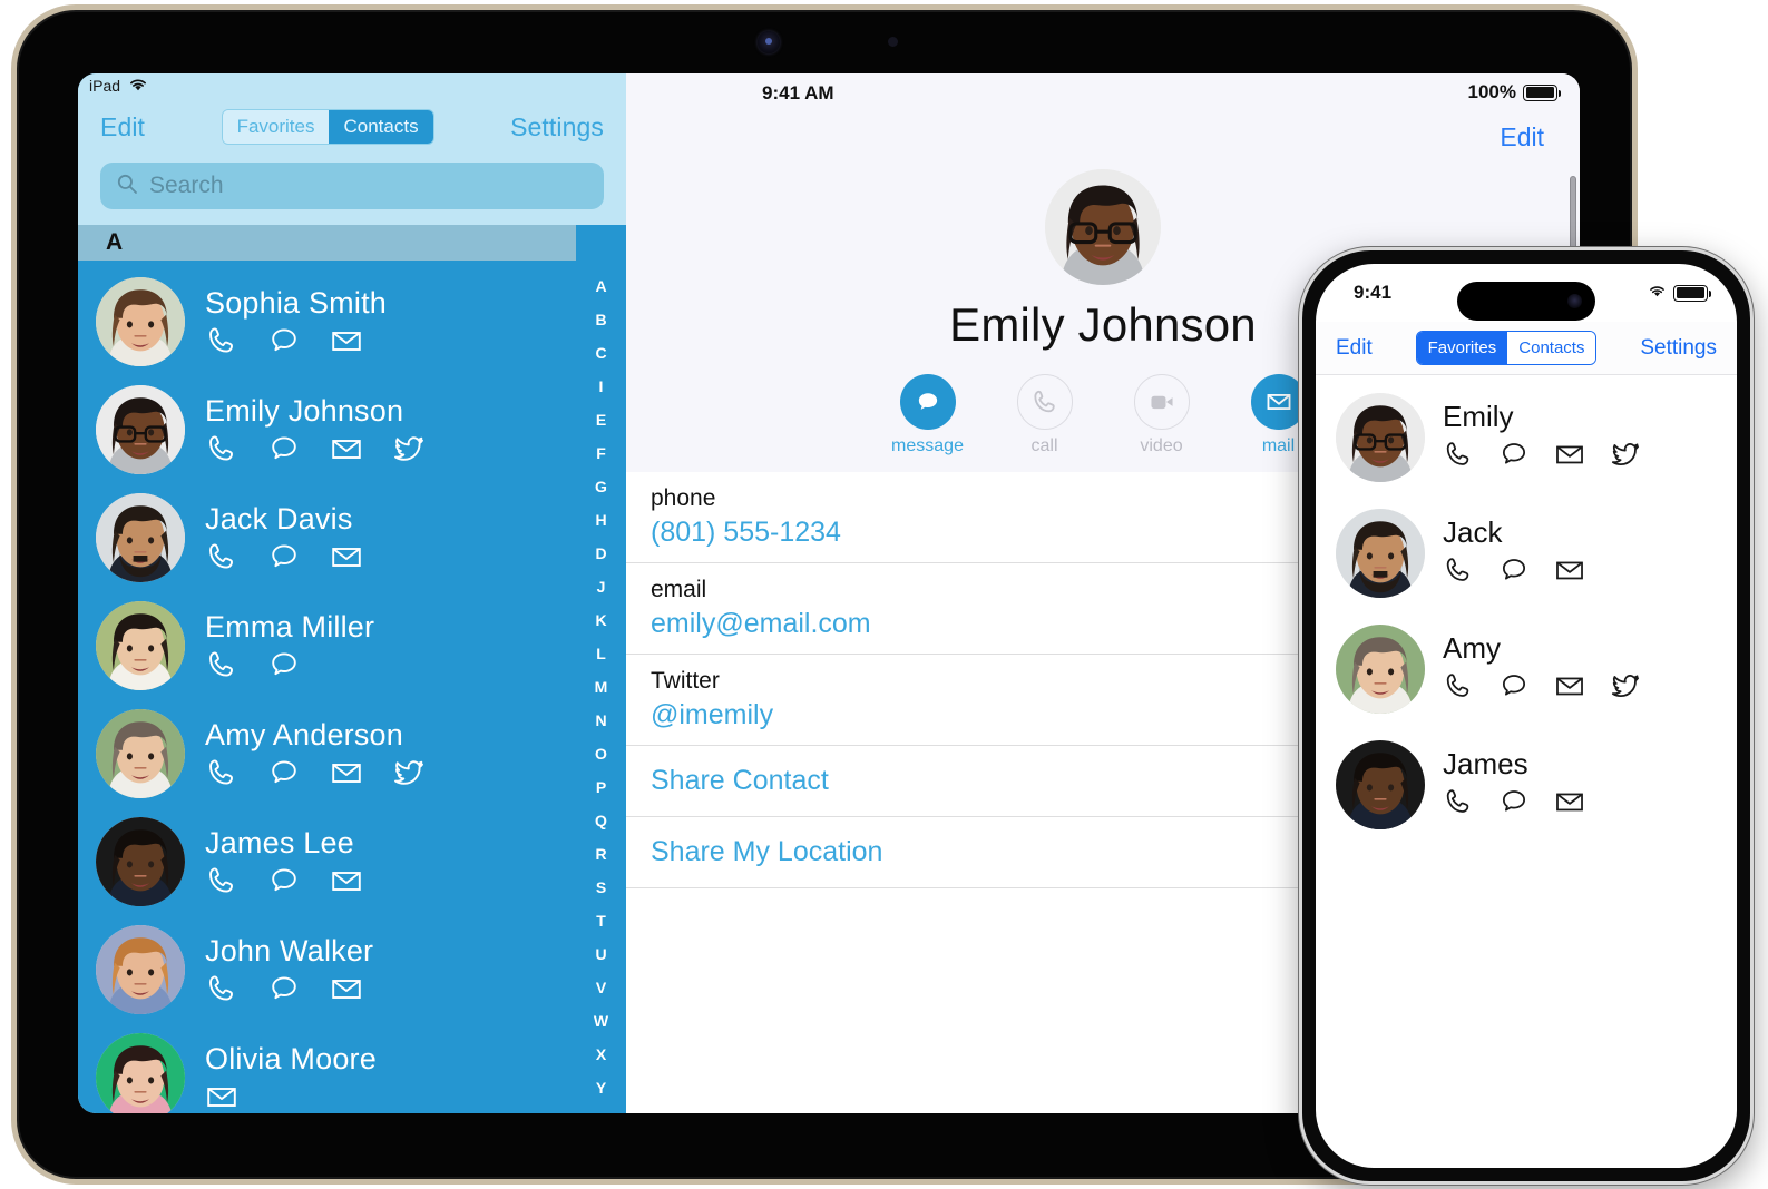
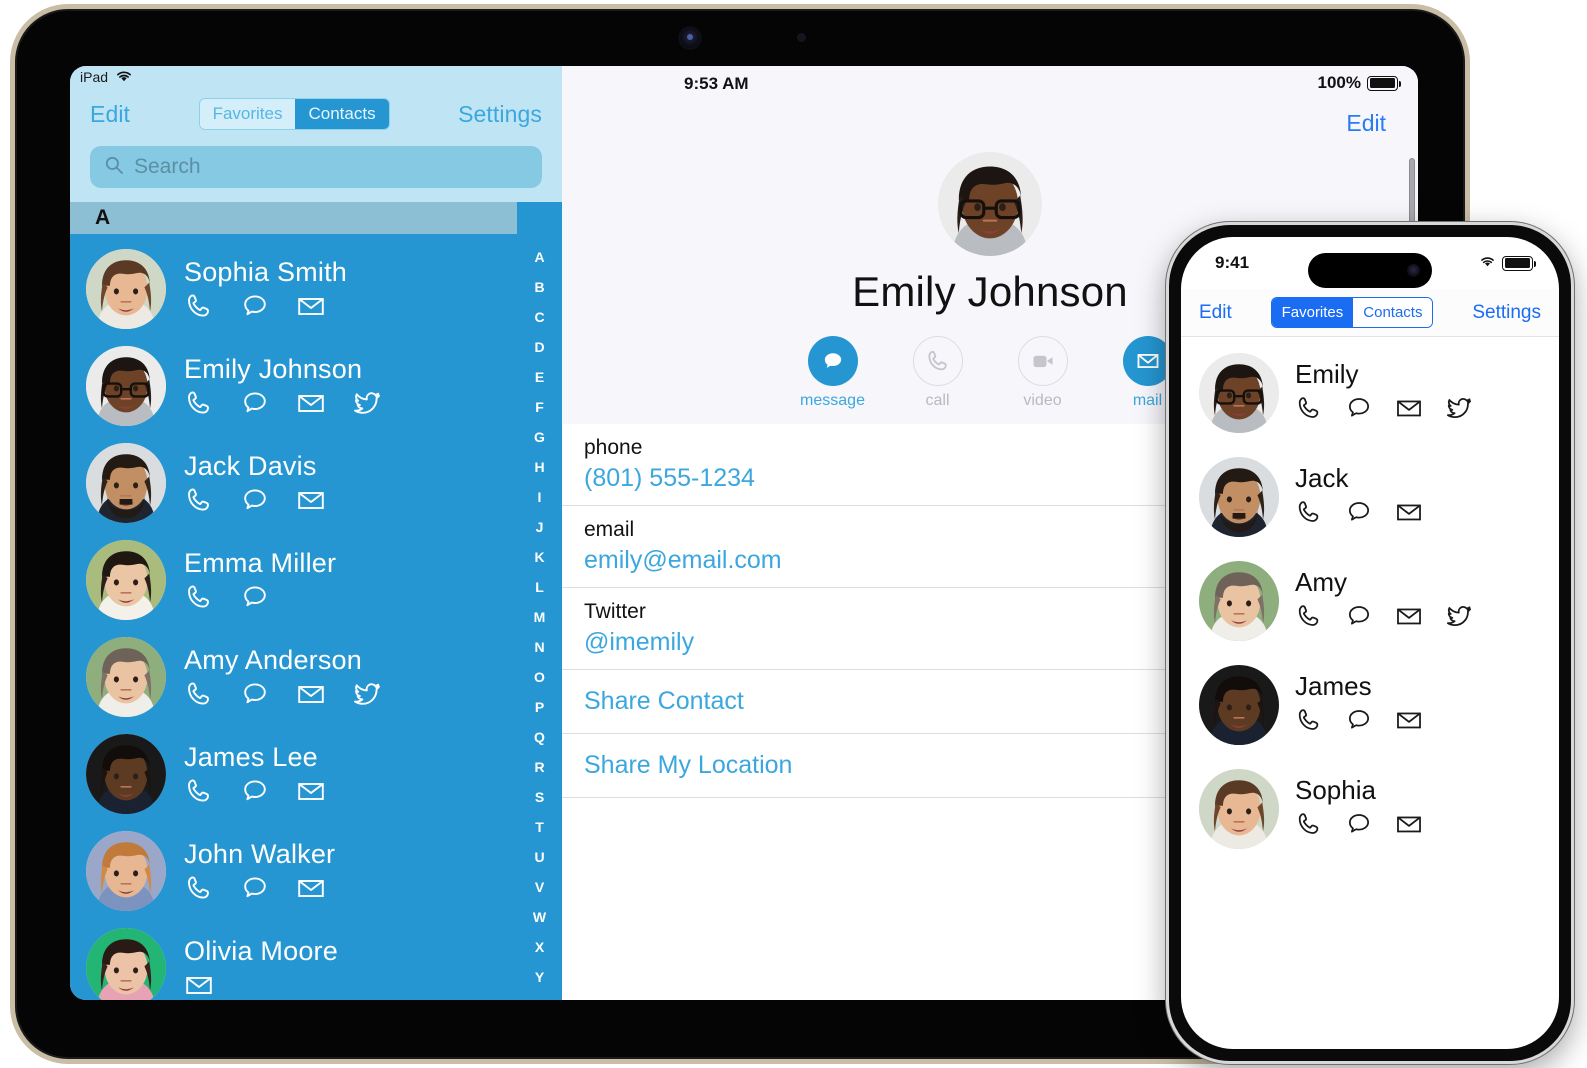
  iPad
  Edit
  Favorites
  Contacts
  Settings
  Search
  A
  Sophia Smith
  Emily Johnson
  Jack Davis
  Emma Miller
  Amy Anderson
  James Lee
  John Walker
  Olivia Moore
  A
  B
  C
- I
+ D
  E
  F
  G
  H
- D
+ I
  J
  K
  L
  M
  N
  O
  P
  Q
  R
  S
  T
  U
  V
  W
  X
  Y
- 9:41 AM
+ 9:53 AM
  100%
  Edit
  Emily Johnson
  message
  call
  video
  mail
  phone
  (801) 555-1234
  email
  emily@email.com
  Twitter
  @imemily
  Share Contact
  Share My Location
  9:41
  Edit
  Favorites
  Contacts
  Settings
  Emily
  Jack
  Amy
  James
+ Sophia
